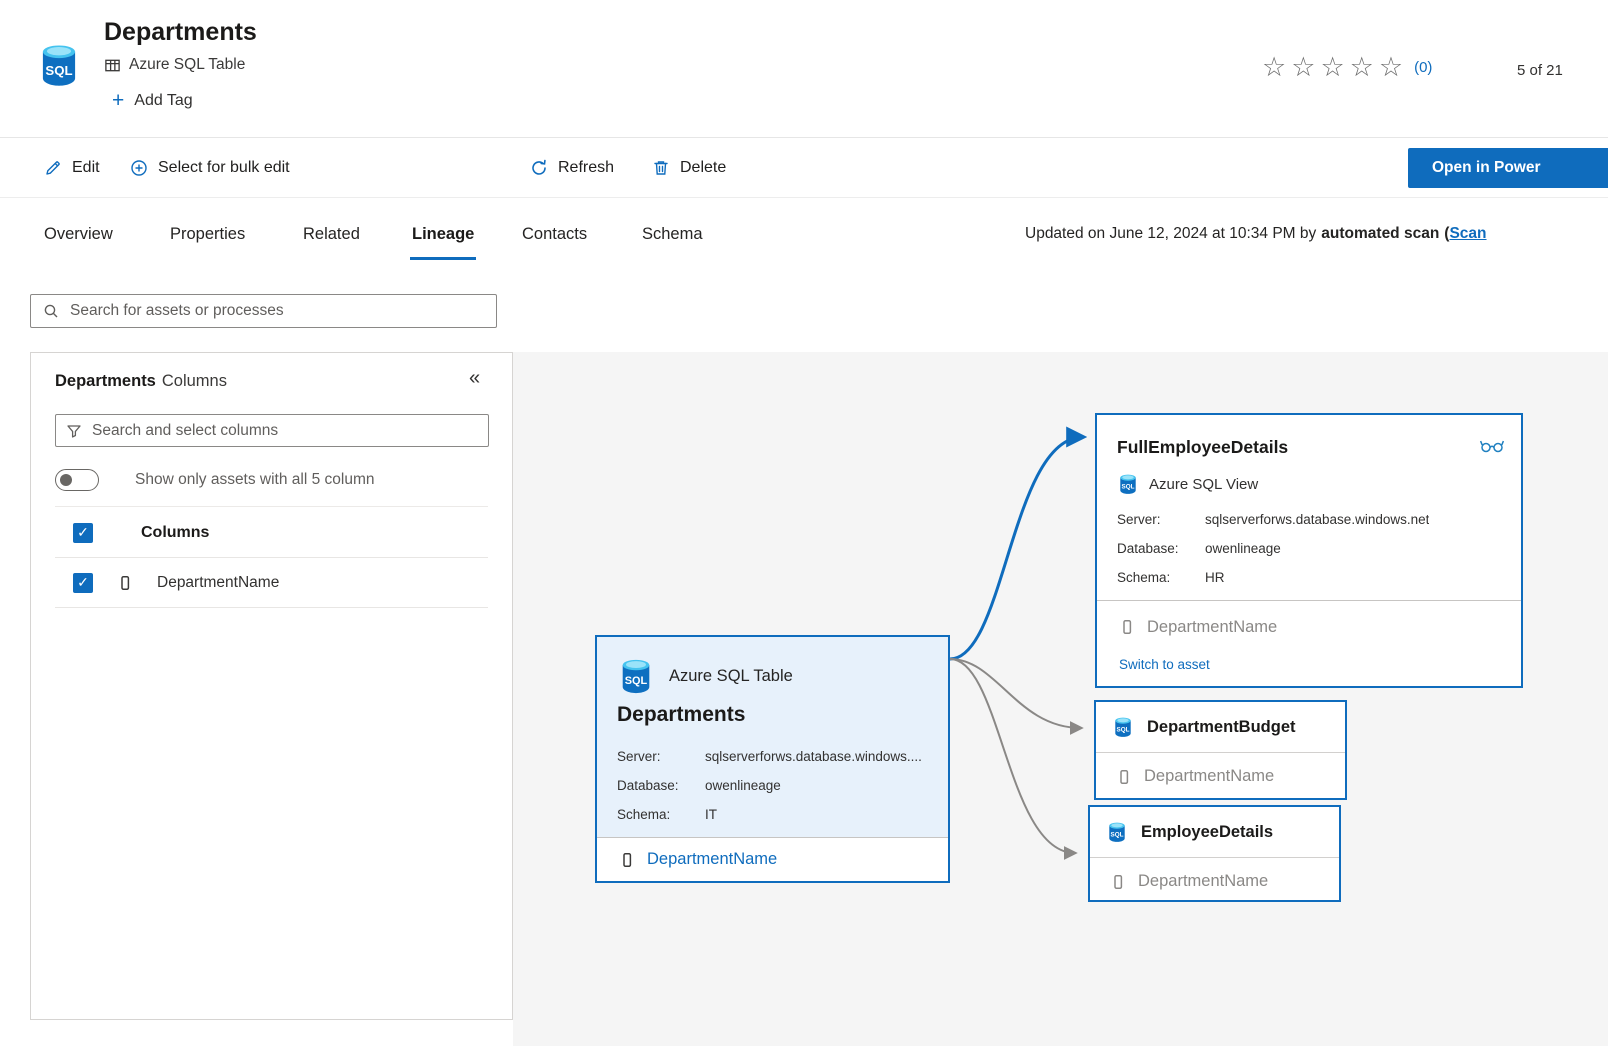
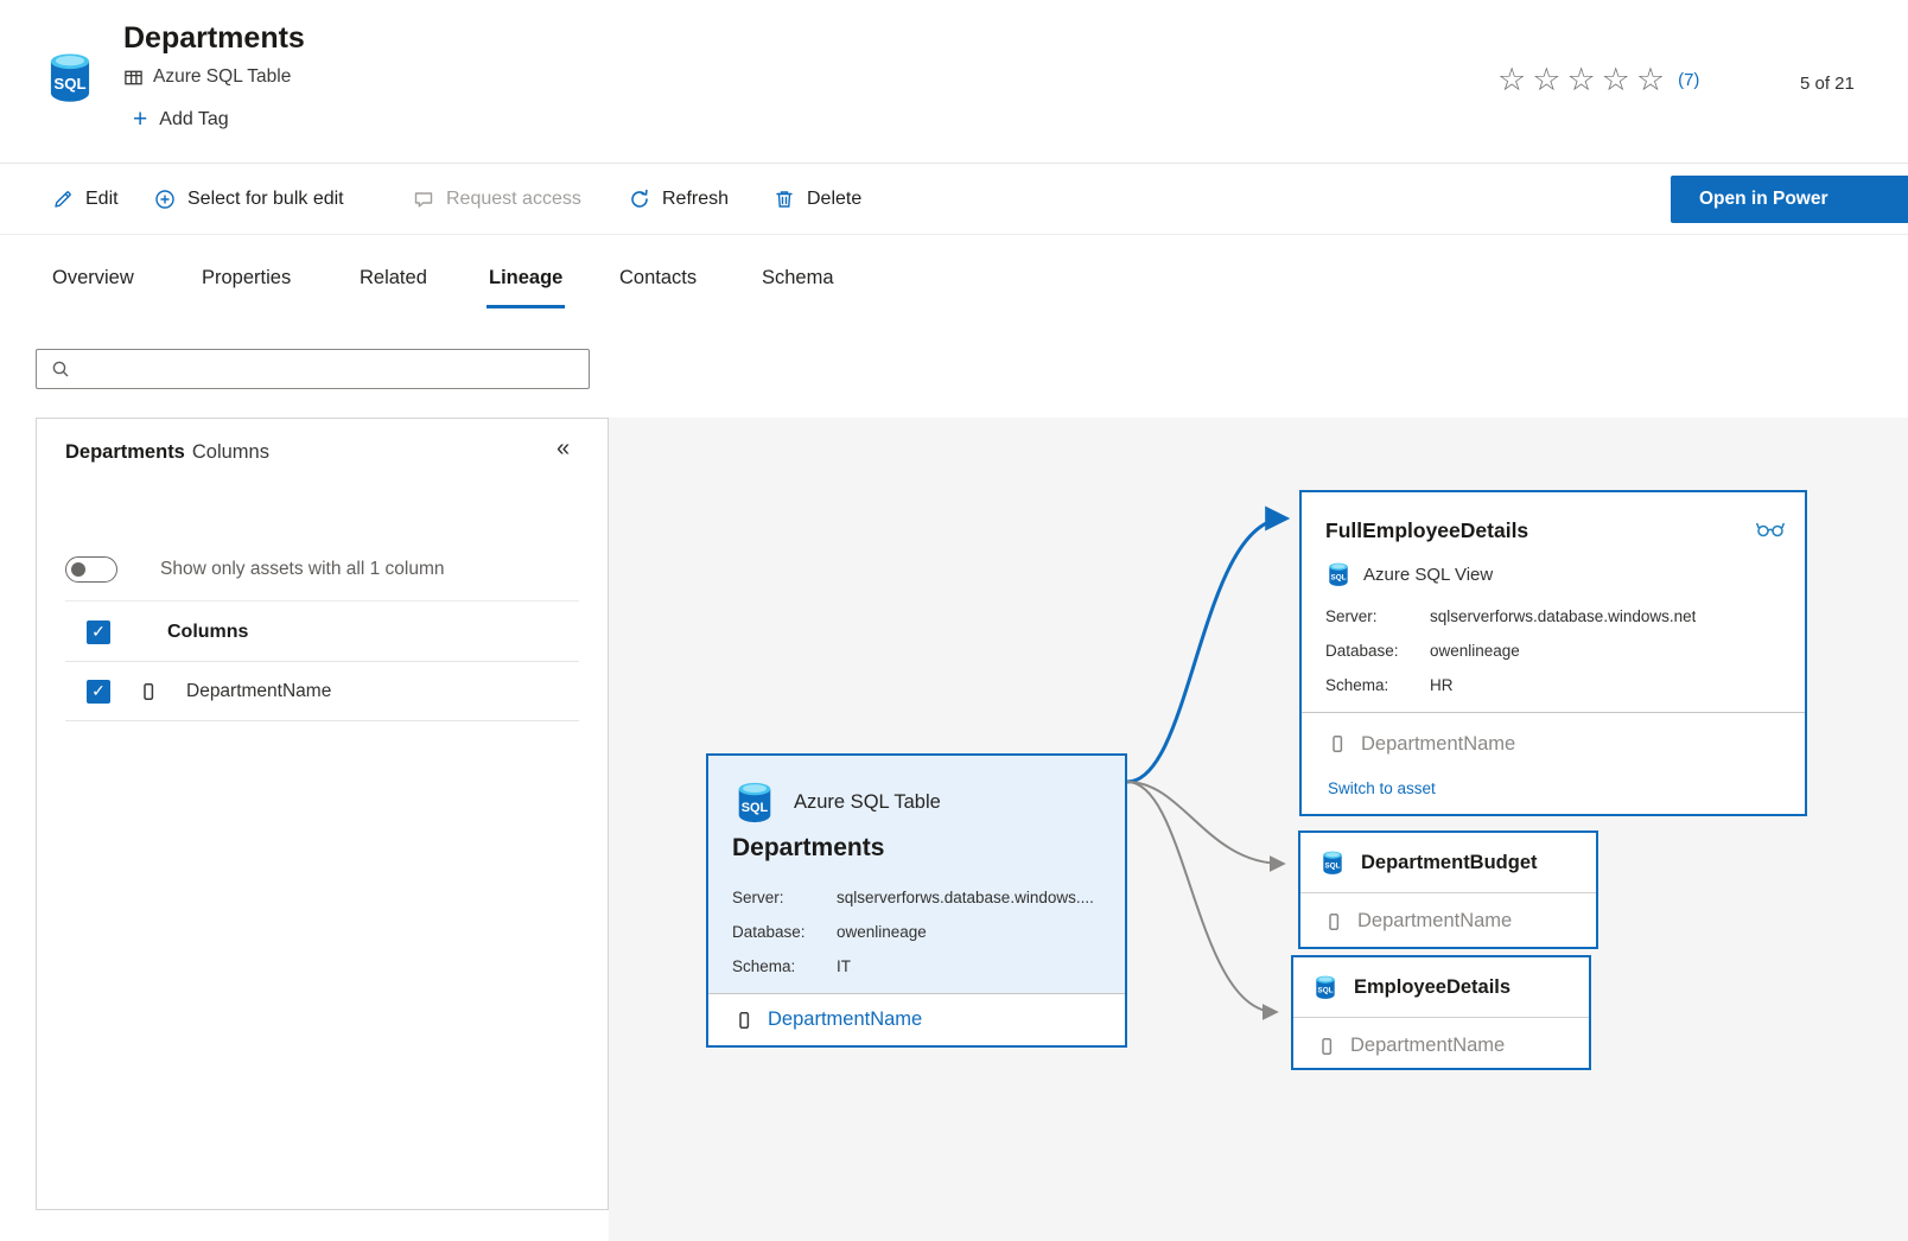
  Departments
  Azure SQL Table
  +
  Add Tag
  ☆
  ☆
  ☆
  ☆
  ☆
- (0)
+ (7)
  5 of 21
  Edit
  Select for bulk edit
+ Request access
  Refresh
  Delete
  Open in Power
  Overview
  Properties
  Related
  Lineage
  Contacts
  Schema
- Updated on June 12, 2024 at 10:34 PM by
- automated scan
- (
- Scan
- Search for assets or processes
  Azure SQL Table
  Departments
  Server:
  sqlserverforws.database.windows....
  Database:
  owenlineage
  Schema:
  IT
  DepartmentName
  FullEmployeeDetails
  Azure SQL View
  Server:
  sqlserverforws.database.windows.net
  Database:
  owenlineage
  Schema:
  HR
  DepartmentName
  Switch to asset
  DepartmentBudget
  DepartmentName
  EmployeeDetails
  DepartmentName
  Departments Columns
  «
- Search and select columns
- Show only assets with all 5 column
+ Show only assets with all 1 column
  ✓
  Columns
  ✓
  DepartmentName
